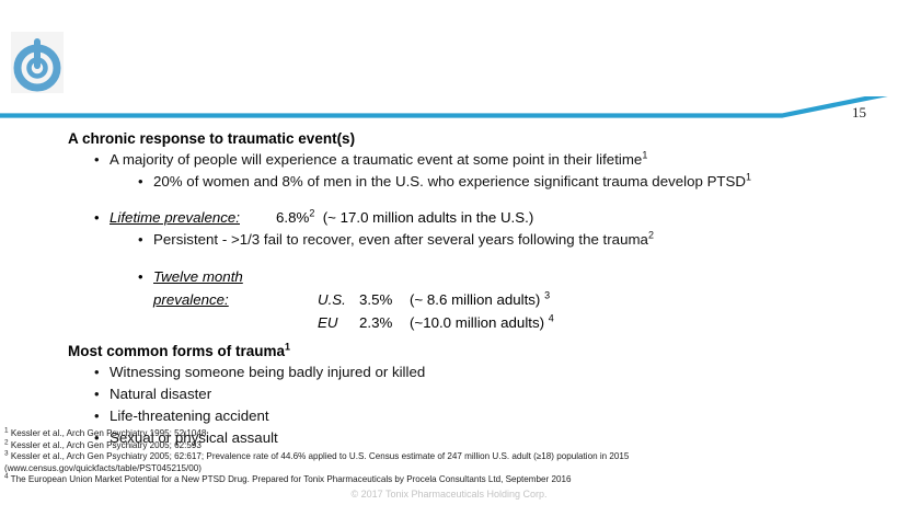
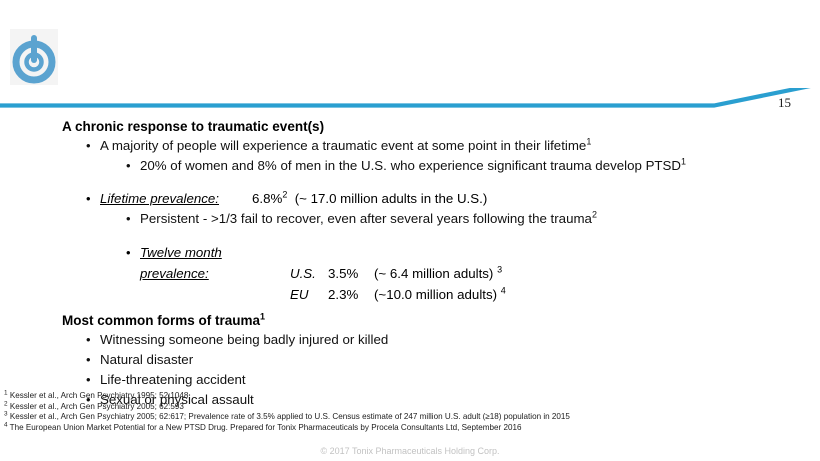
  15
  A chronic response to traumatic event(s)
  •
  A majority of people will experience a traumatic event at some point in their lifetime1
  •
  20% of women and 8% of men in the U.S. who experience significant trauma develop PTSD1
  •
  Lifetime prevalence: 6.8%2 (~ 17.0 million adults in the U.S.)
  •
  Persistent - >1/3 fail to recover, even after several years following the trauma2
  •
- Twelve month prevalence: U.S. 3.5% (~ 8.6 million adults) 3
+ Twelve month prevalence: U.S. 3.5% (~ 6.4 million adults) 3
  EU 2.3% (~10.0 million adults) 4
  Most common forms of trauma1
  •
  Witnessing someone being badly injured or killed
  •
  Natural disaster
  •
  Life-threatening accident
  •
  Sexual or physical assault
  Kessler et al., Arch Gen Psychiatry 1995; 52:1048
  Kessler et al., Arch Gen Psychiatry 2005; 62:593
- Kessler et al., Arch Gen Psychiatry 2005; 62:617; Prevalence rate of 44.6% applied to U.S. Census estimate of 247 million U.S. adult (≥18) population in 2015
+ Kessler et al., Arch Gen Psychiatry 2005; 62:617; Prevalence rate of 3.5% applied to U.S. Census estimate of 247 million U.S. adult (≥18) population in 2015
- (www.census.gov/quickfacts/table/PST045215/00)
  The European Union Market Potential for a New PTSD Drug. Prepared for Tonix Pharmaceuticals by Procela Consultants Ltd, September 2016
  © 2017 Tonix Pharmaceuticals Holding Corp.
